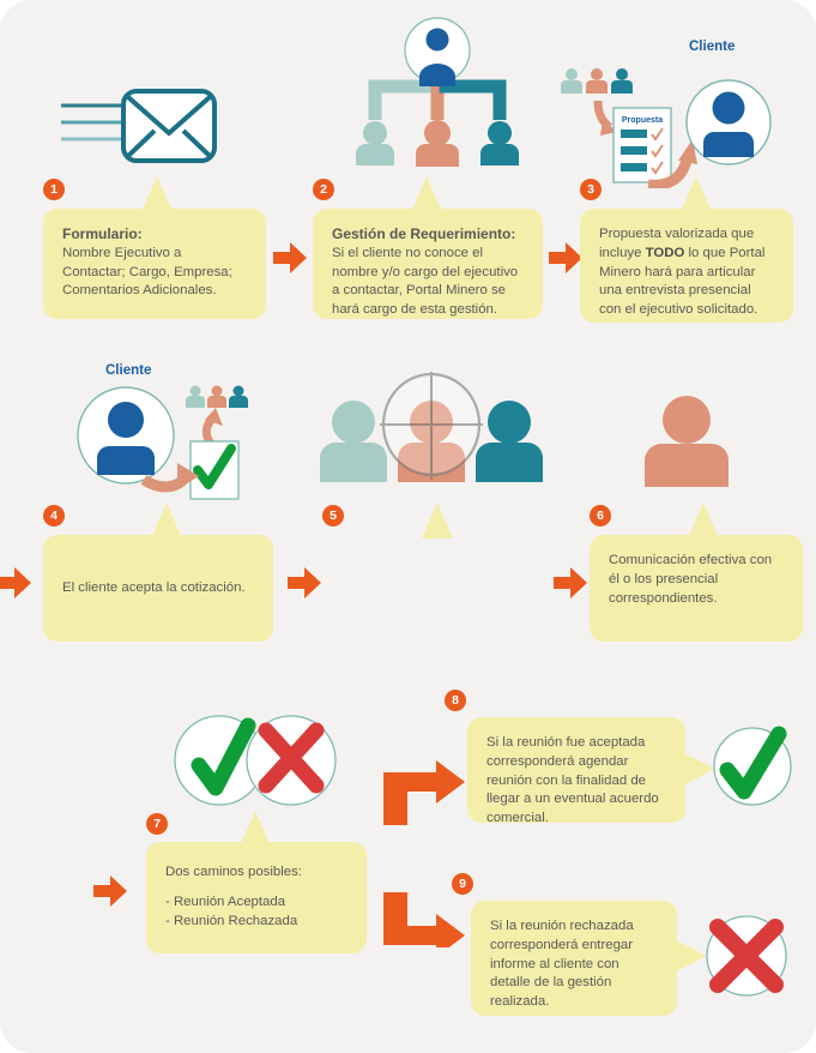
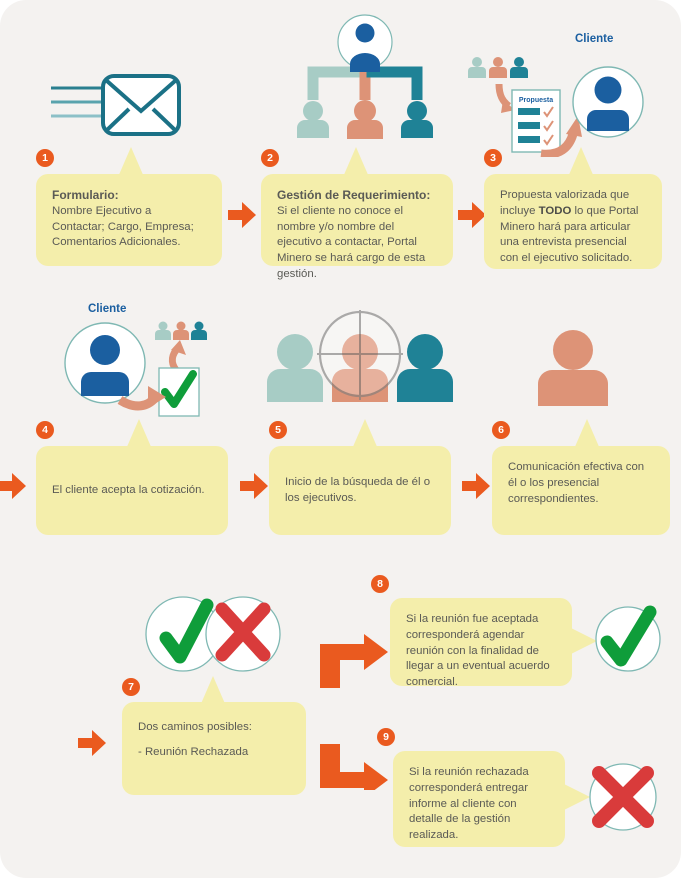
  Cliente
  1
  Formulario:
  Nombre Ejecutivo a Contactar; Cargo, Empresa; Comentarios Adicionales.
  2
  Gestión de Requerimiento:
- Si el cliente no conoce el nombre y/o cargo del ejecutivo a contactar, Portal Minero se hará cargo de esta gestión.
+ Si el cliente no conoce el nombre y/o nombre del ejecutivo a contactar, Portal Minero se hará cargo de esta gestión.
  3
  Propuesta valorizada que incluye TODO lo que Portal Minero hará para articular una entrevista presencial con el ejecutivo solicitado.
  Cliente
  4
  El cliente acepta la cotización.
  5
+ Inicio de la búsqueda de él o los ejecutivos.
  6
  Comunicación efectiva con él o los presencial correspondientes.
  7
  Dos caminos posibles:
- - Reunión Aceptada
  - Reunión Rechazada
  8
  Si la reunión fue aceptada corresponderá agendar reunión con la finalidad de llegar a un eventual acuerdo comercial.
  9
  Si la reunión rechazada corresponderá entregar informe al cliente con detalle de la gestión realizada.
